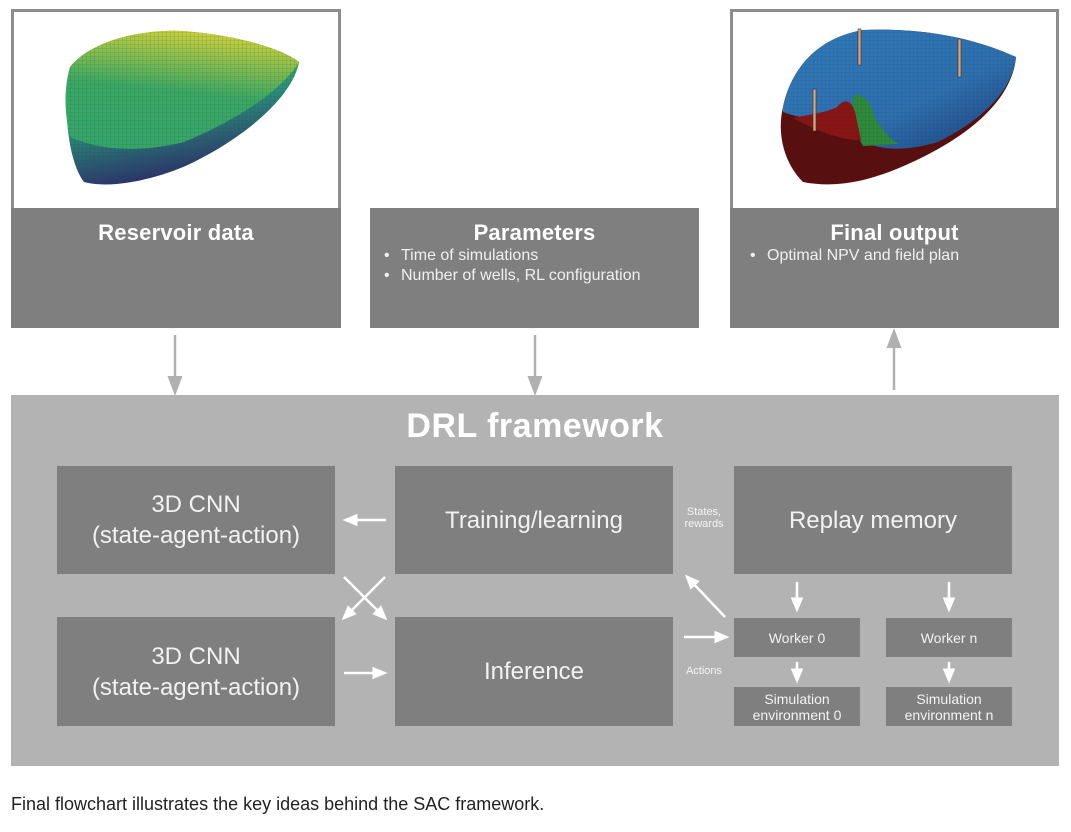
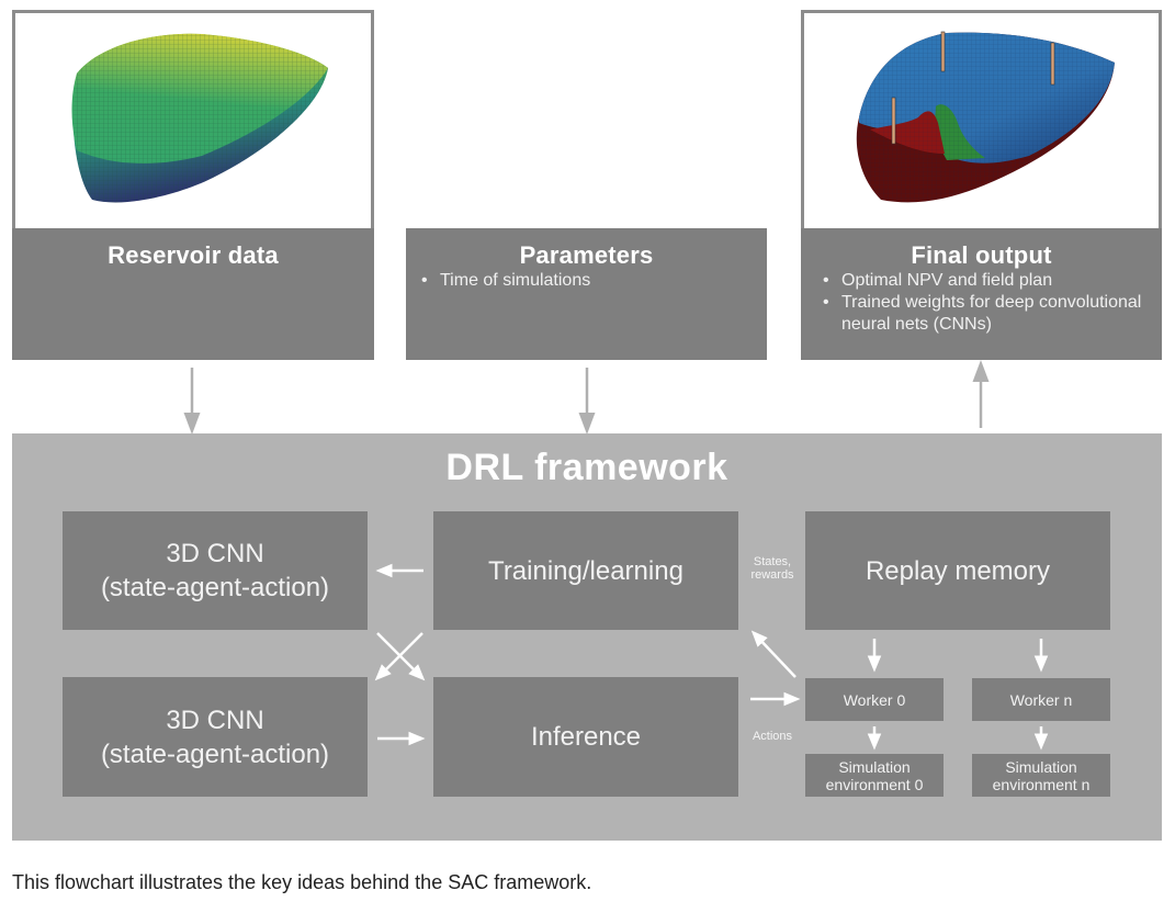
  Reservoir data
  Parameters
  Time of simulations
- Number of wells, RL configuration
  Final output
  Optimal NPV and field plan
+ Trained weights for deep convolutional neural nets (CNNs)
  DRL framework
  3D CNN
  (state-agent-action)
  Training/learning
  Replay memory
  3D CNN
  (state-agent-action)
  Inference
  Worker 0
  Worker n
  Simulation
  environment 0
  Simulation
  environment n
  States,
  rewards
  Actions
- Final flowchart illustrates the key ideas behind the SAC framework.
+ This flowchart illustrates the key ideas behind the SAC framework.
